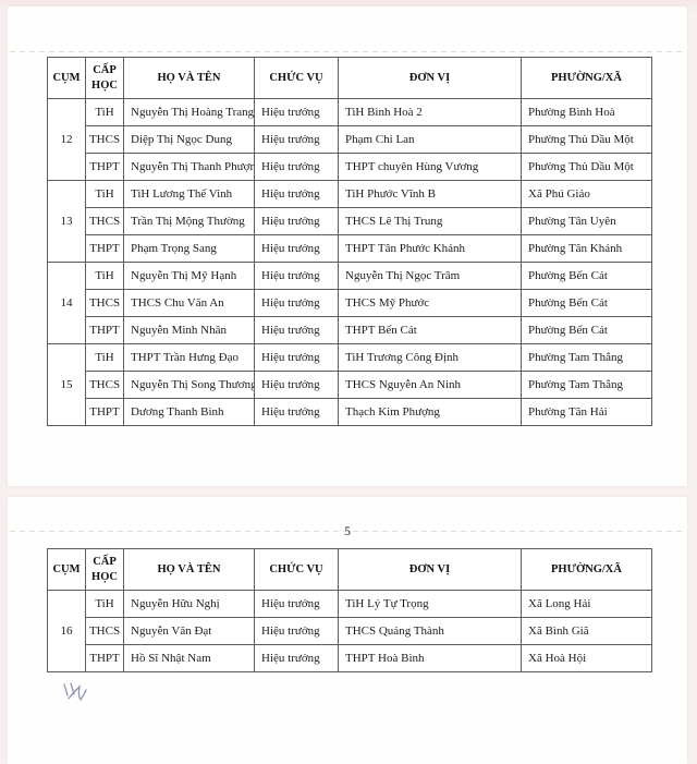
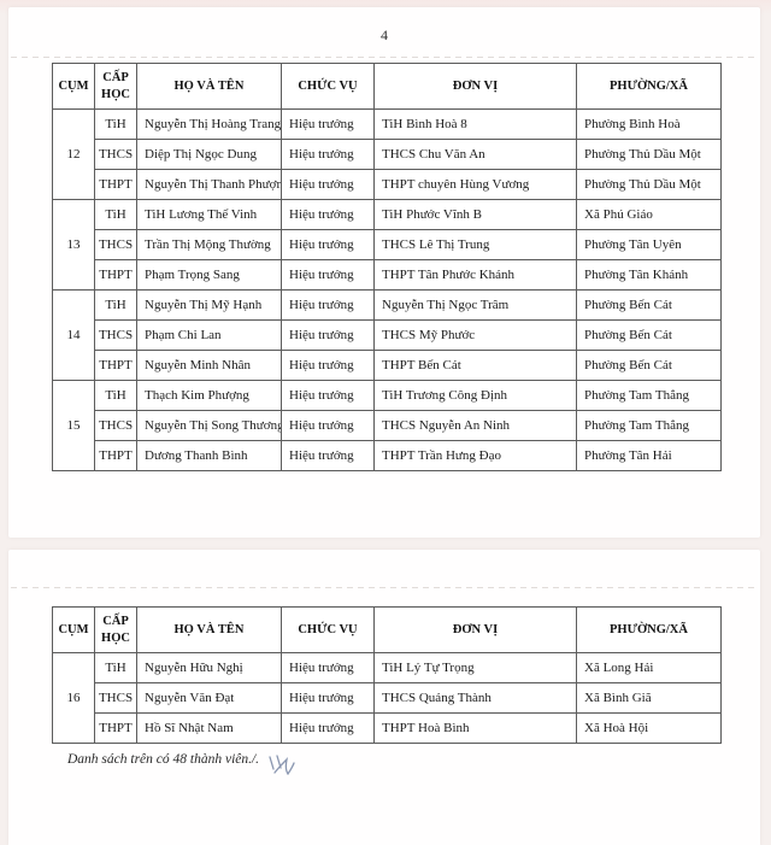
+ 4
  CỤM	CẤP HỌC	HỌ VÀ TÊN	CHỨC VỤ	ĐƠN VỊ	PHƯỜNG/XÃ
- 12	TiH	Nguyễn Thị Hoàng Trang	Hiệu trưởng	TiH Bình Hoà 2	Phường Bình Hoà
+ 12	TiH	Nguyễn Thị Hoàng Trang	Hiệu trưởng	TiH Bình Hoà 8	Phường Bình Hoà
- THCS	Diệp Thị Ngọc Dung	Hiệu trưởng	Phạm Chi Lan	Phường Thủ Dầu Một
+ THCS	Diệp Thị Ngọc Dung	Hiệu trưởng	THCS Chu Văn An	Phường Thủ Dầu Một
  THPT	Nguyễn Thị Thanh Phượn	Hiệu trưởng	THPT chuyên Hùng Vương	Phường Thủ Dầu Một
  13	TiH	TiH Lương Thế Vinh	Hiệu trưởng	TiH Phước Vĩnh B	Xã Phú Giáo
  THCS	Trần Thị Mộng Thường	Hiệu trưởng	THCS Lê Thị Trung	Phường Tân Uyên
  THPT	Phạm Trọng Sang	Hiệu trưởng	THPT Tân Phước Khánh	Phường Tân Khánh
  14	TiH	Nguyễn Thị Mỹ Hạnh	Hiệu trưởng	Nguyễn Thị Ngọc Trâm	Phường Bến Cát
- THCS	THCS Chu Văn An	Hiệu trưởng	THCS Mỹ Phước	Phường Bến Cát
+ THCS	Phạm Chi Lan	Hiệu trưởng	THCS Mỹ Phước	Phường Bến Cát
  THPT	Nguyễn Minh Nhân	Hiệu trưởng	THPT Bến Cát	Phường Bến Cát
- 15	TiH	THPT Trần Hưng Đạo	Hiệu trưởng	TiH Trương Công Định	Phường Tam Thắng
+ 15	TiH	Thạch Kim Phượng	Hiệu trưởng	TiH Trương Công Định	Phường Tam Thắng
  THCS	Nguyễn Thị Song Thương	Hiệu trưởng	THCS Nguyễn An Ninh	Phường Tam Thắng
- THPT	Dương Thanh Bình	Hiệu trưởng	Thạch Kim Phượng	Phường Tân Hải
+ THPT	Dương Thanh Bình	Hiệu trưởng	THPT Trần Hưng Đạo	Phường Tân Hải
- 5
  CỤM	CẤP HỌC	HỌ VÀ TÊN	CHỨC VỤ	ĐƠN VỊ	PHƯỜNG/XÃ
  16	TiH	Nguyễn Hữu Nghị	Hiệu trưởng	TiH Lý Tự Trọng	Xã Long Hải
  THCS	Nguyễn Văn Đạt	Hiệu trưởng	THCS Quảng Thành	Xã Bình Giã
  THPT	Hồ Sĩ Nhật Nam	Hiệu trưởng	THPT Hoà Bình	Xã Hoà Hội
+ Danh sách trên có 48 thành viên./.
